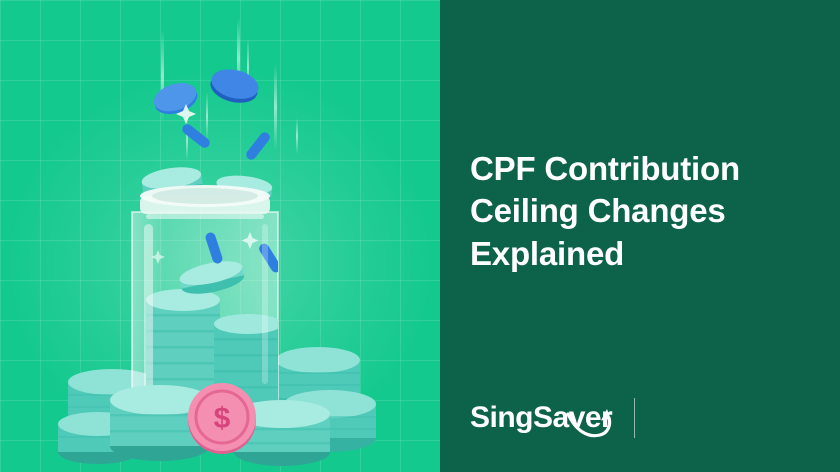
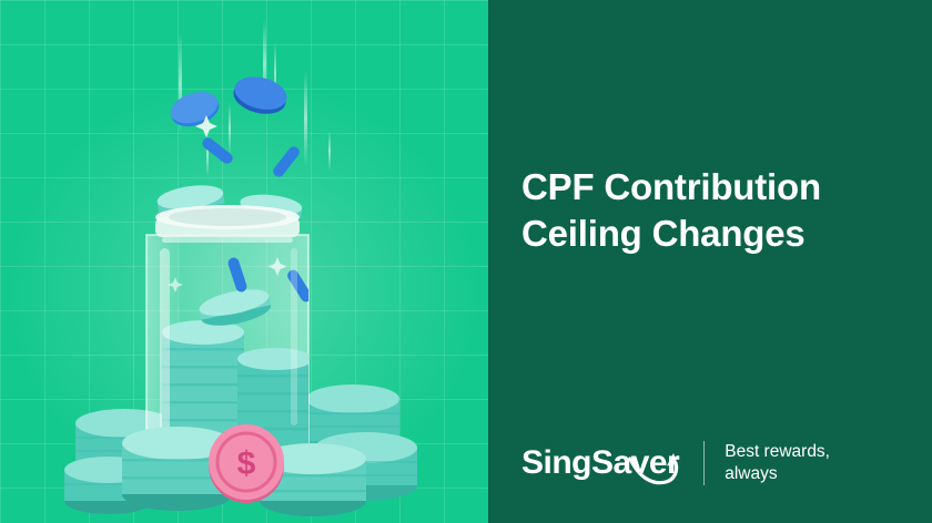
  $
  CPF Contribution
  Ceiling Changes
- Explained
  SingSave
+ Best rewards,
+ always
